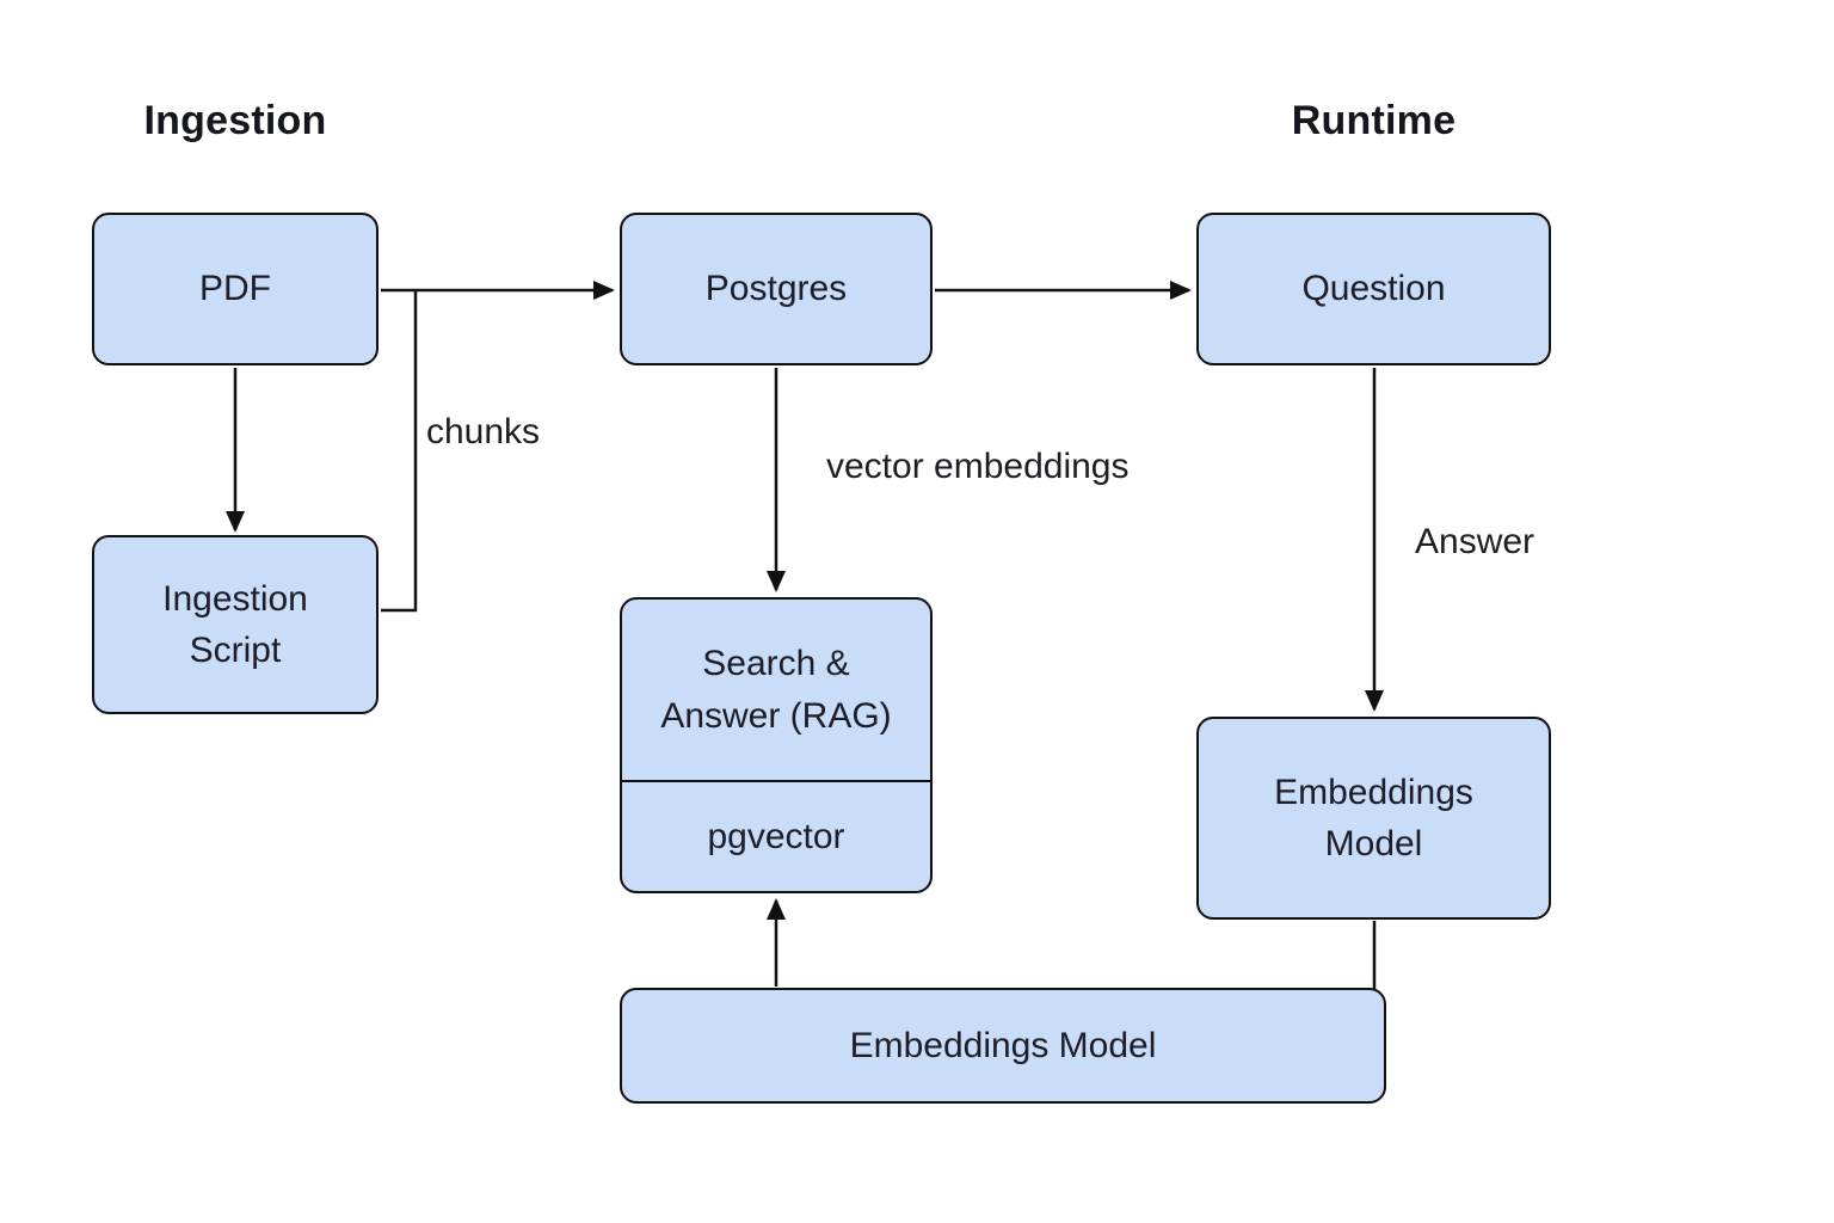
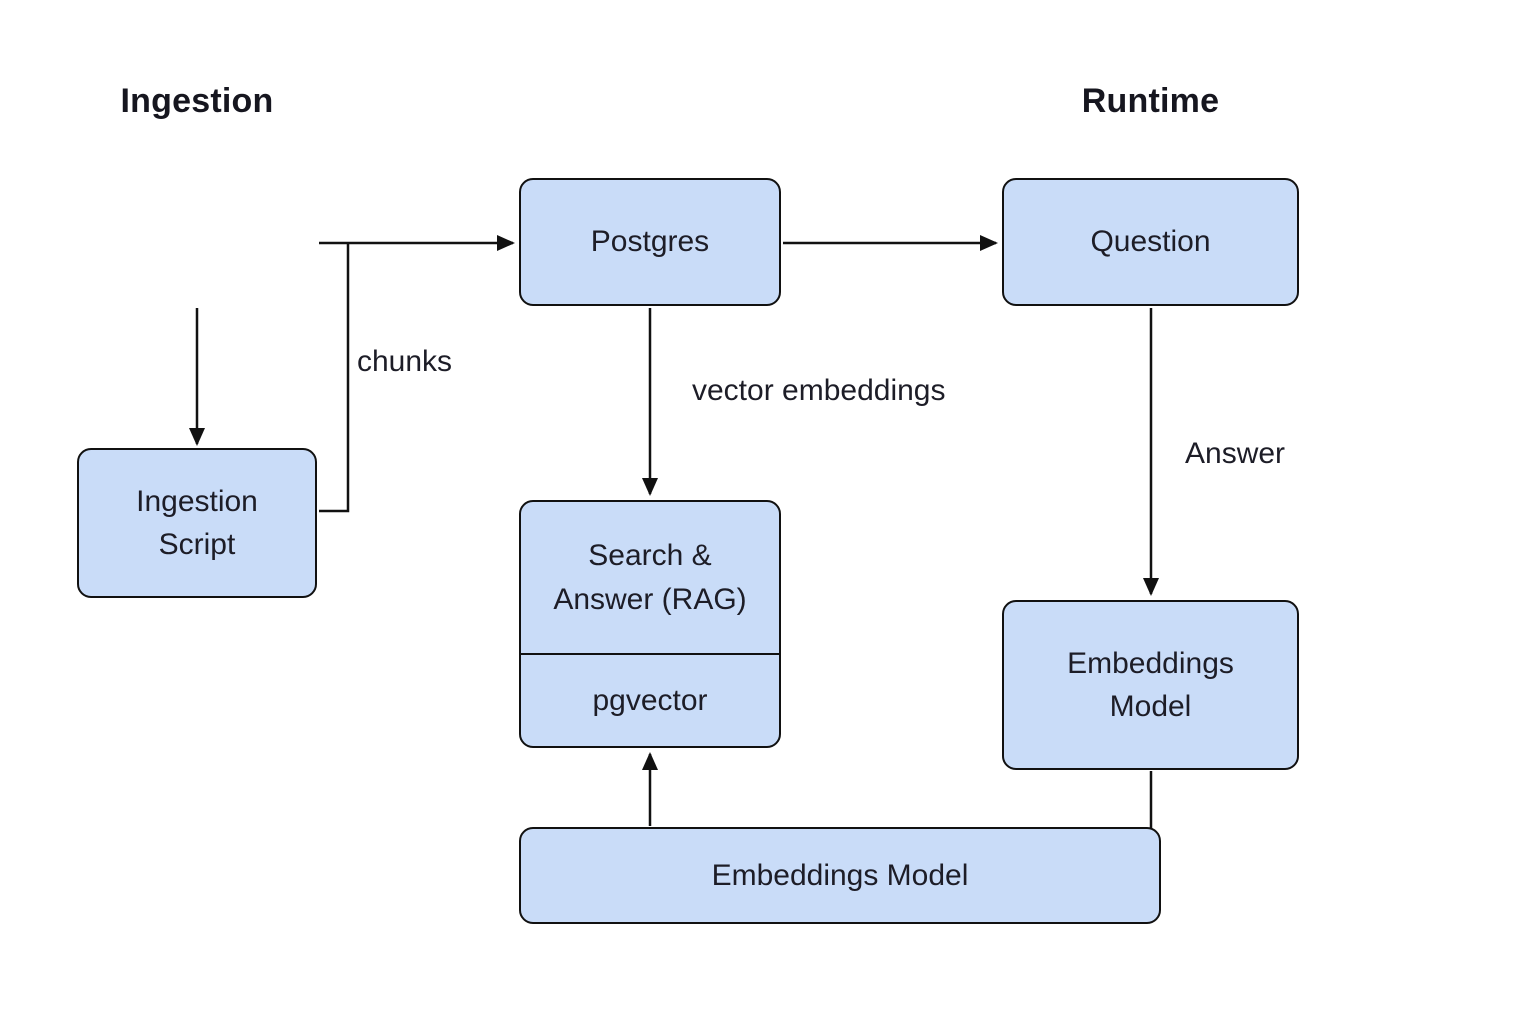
  Ingestion
  Runtime
- PDF
  Ingestion
  Script
  Postgres
  Question
  Search &
  Answer (RAG)
  pgvector
  Embeddings
  Model
  Embeddings Model
  chunks
  vector embeddings
  Answer
